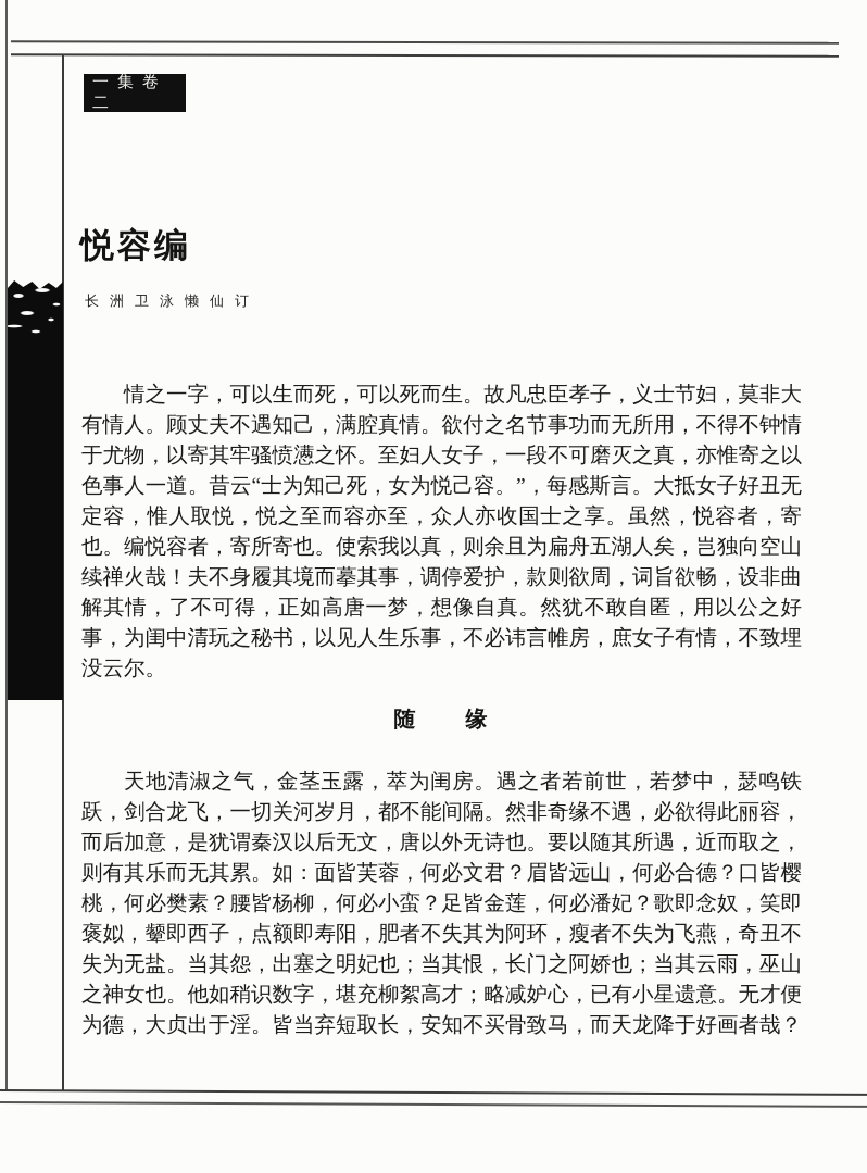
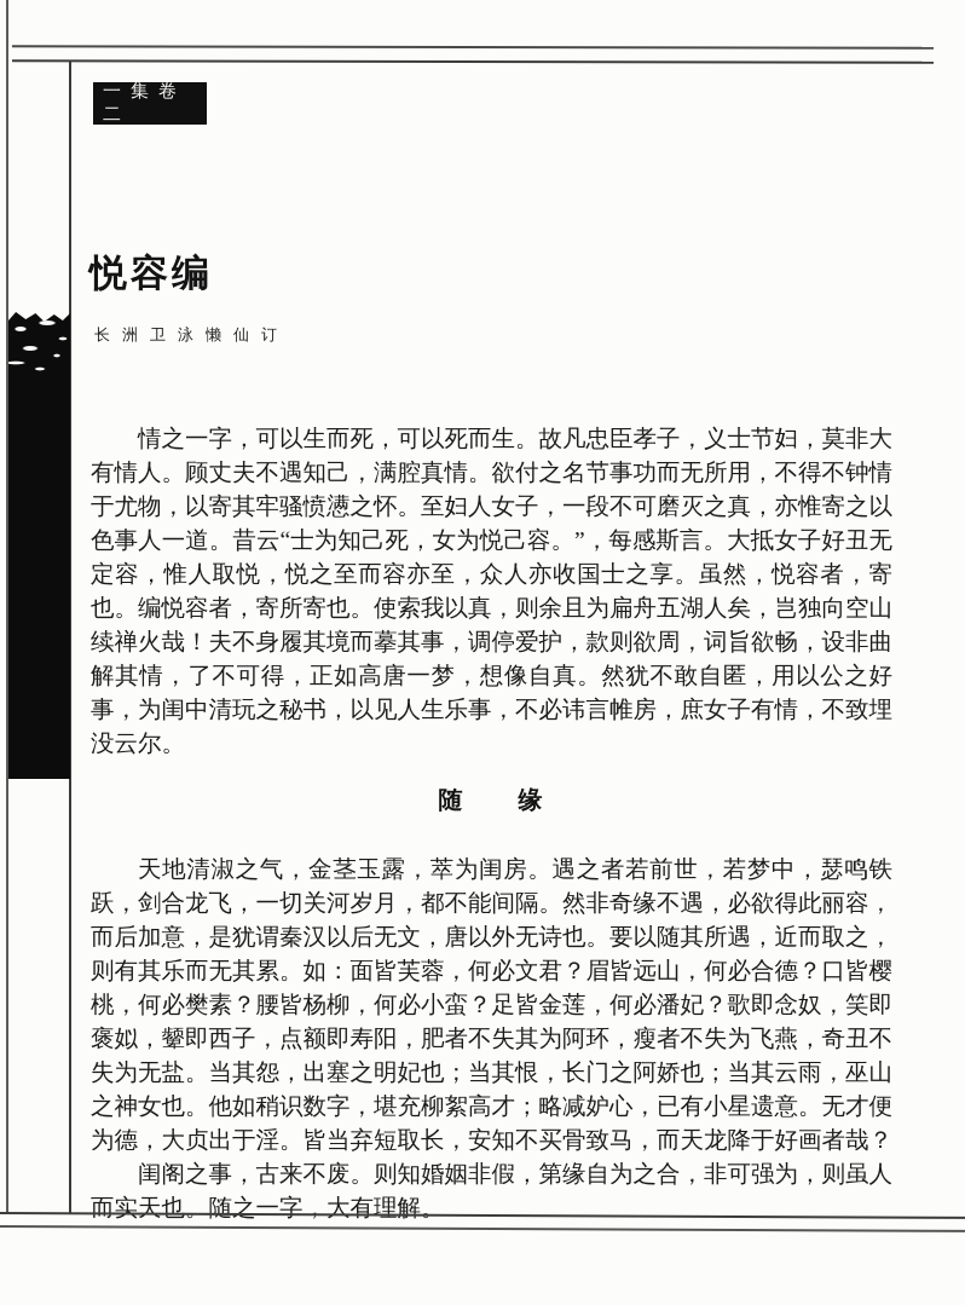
  一集卷二
  悦容编
  长洲卫泳懒仙订
  情之一字，可以生而死，可以死而生。故凡忠臣孝子，义士节妇，莫非大有情人。顾丈夫不遇知己，满腔真情。欲付之名节事功而无所用，不得不钟情于尤物，以寄其牢骚愤懑之怀。至妇人女子，一段不可磨灭之真，亦惟寄之以色事人一道。昔云“士为知己死，女为悦己容。”，每感斯言。大抵女子好丑无定容，惟人取悦，悦之至而容亦至，众人亦收国士之享。虽然，悦容者，寄也。编悦容者，寄所寄也。使索我以真，则余且为扁舟五湖人矣，岂独向空山续禅火哉！夫不身履其境而摹其事，调停爱护，款则欲周，词旨欲畅，设非曲解其情，了不可得，正如高唐一梦，想像自真。然犹不敢自匿，用以公之好事，为闺中清玩之秘书，以见人生乐事，不必讳言帷房，庶女子有情，不致埋没云尔。
  随 缘
  天地清淑之气，金茎玉露，萃为闺房。遇之者若前世，若梦中，瑟鸣铁跃，剑合龙飞，一切关河岁月，都不能间隔。然非奇缘不遇，必欲得此丽容，而后加意，是犹谓秦汉以后无文，唐以外无诗也。要以随其所遇，近而取之，则有其乐而无其累。如：面皆芙蓉，何必文君？眉皆远山，何必合德？口皆樱桃，何必樊素？腰皆杨柳，何必小蛮？足皆金莲，何必潘妃？歌即念奴，笑即褒姒，颦即西子，点额即寿阳，肥者不失其为阿环，瘦者不失为飞燕，奇丑不失为无盐。当其怨，出塞之明妃也；当其恨，长门之阿娇也；当其云雨，巫山之神女也。他如稍识数字，堪充柳絮高才；略减妒心，已有小星遗意。无才便为德，大贞出于淫。皆当弃短取长，安知不买骨致马，而天龙降于好画者哉？
+ 闺阁之事，古来不废。则知婚姻非假，第缘自为之合，非可强为，则虽人而实天也。随之一字，大有理解。
